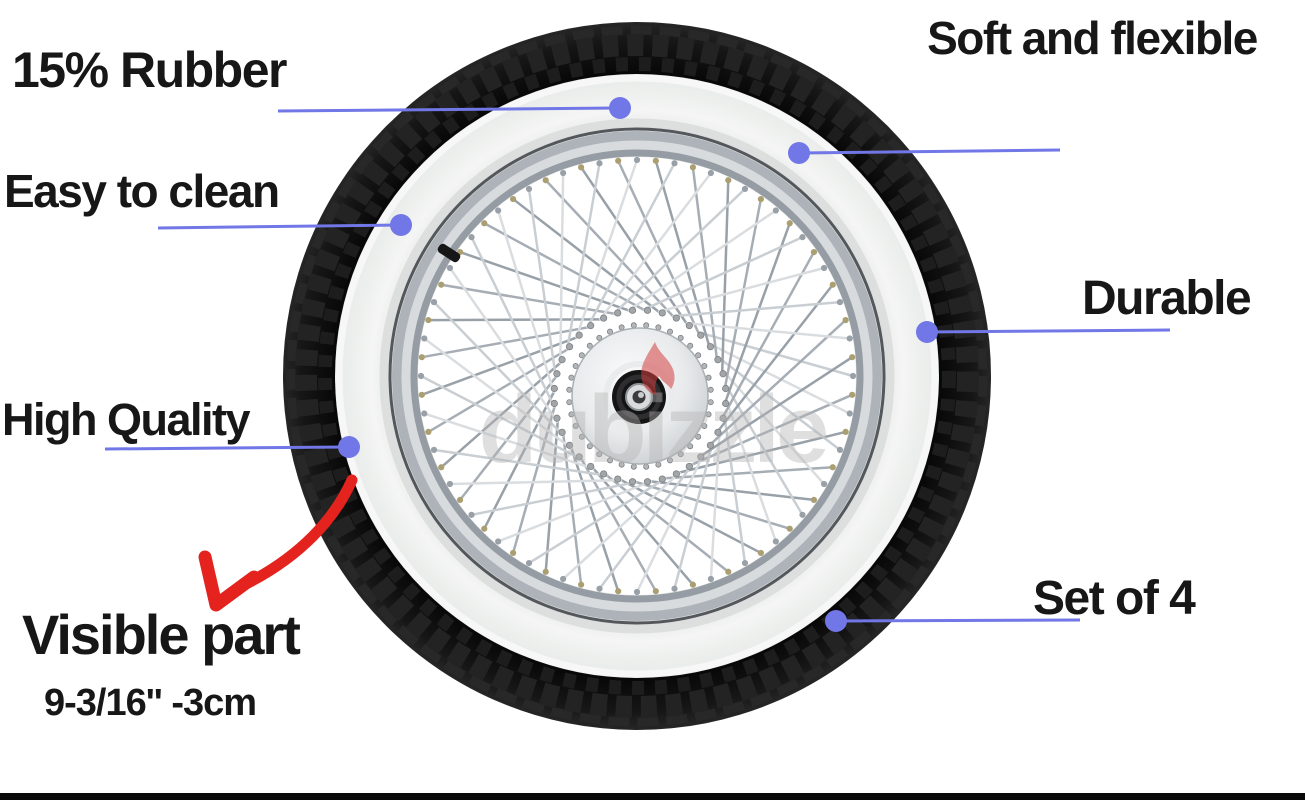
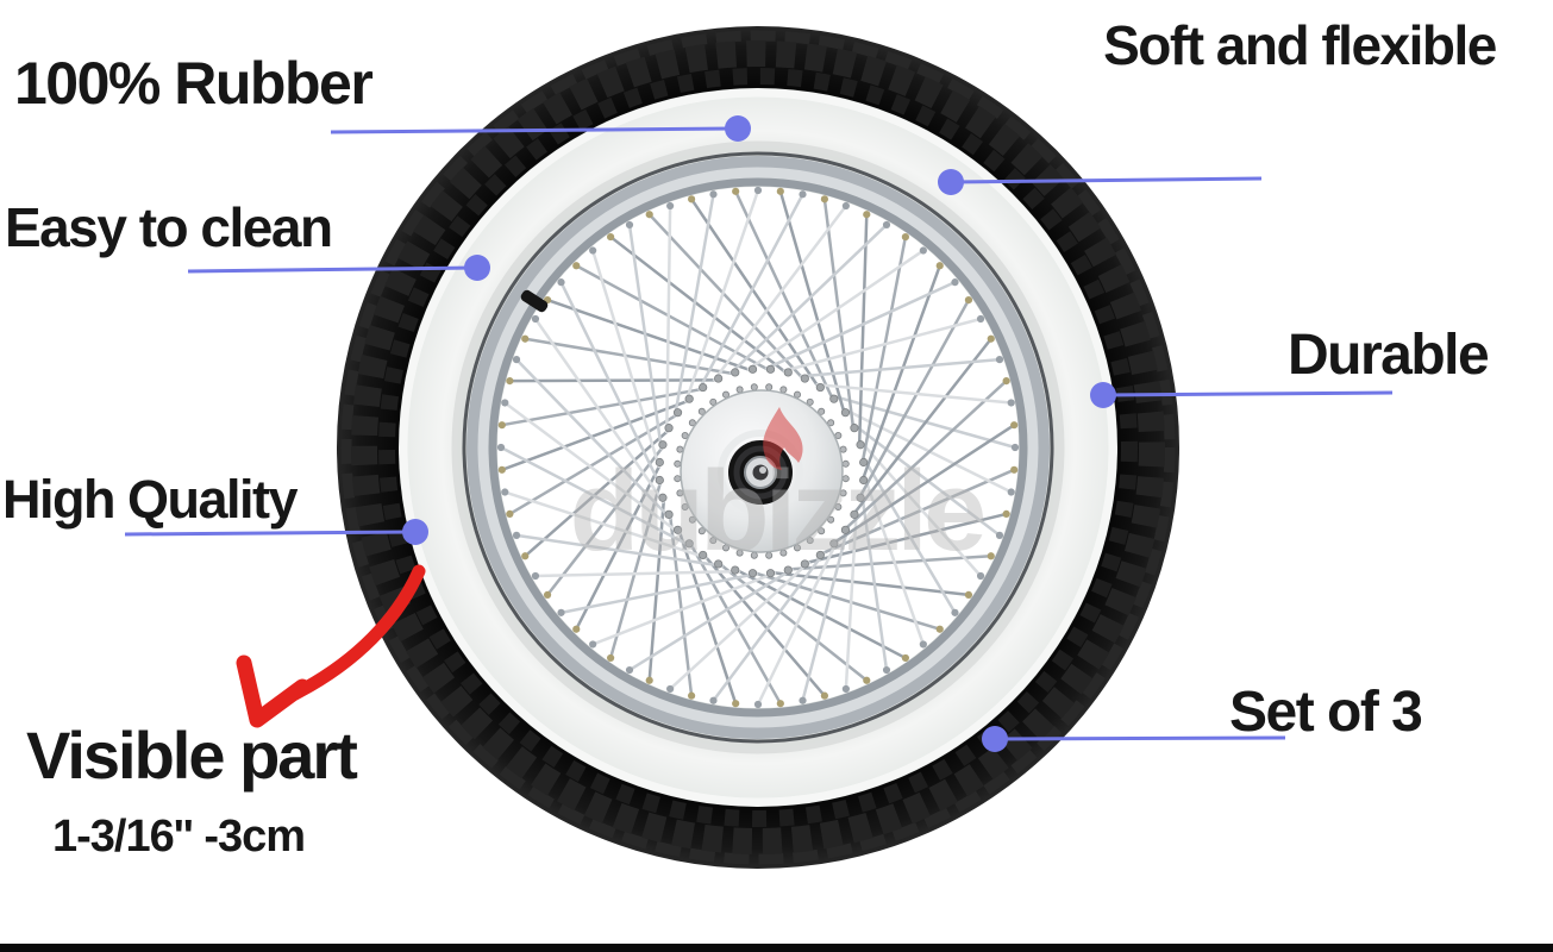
  dubizzle
- 15% Rubber
+ 100% Rubber
  Easy to clean
  High Quality
  Soft and flexible
  Durable
- Set of 4
+ Set of 3
  Visible part
- 9-3/16'' -3cm
+ 1-3/16'' -3cm
